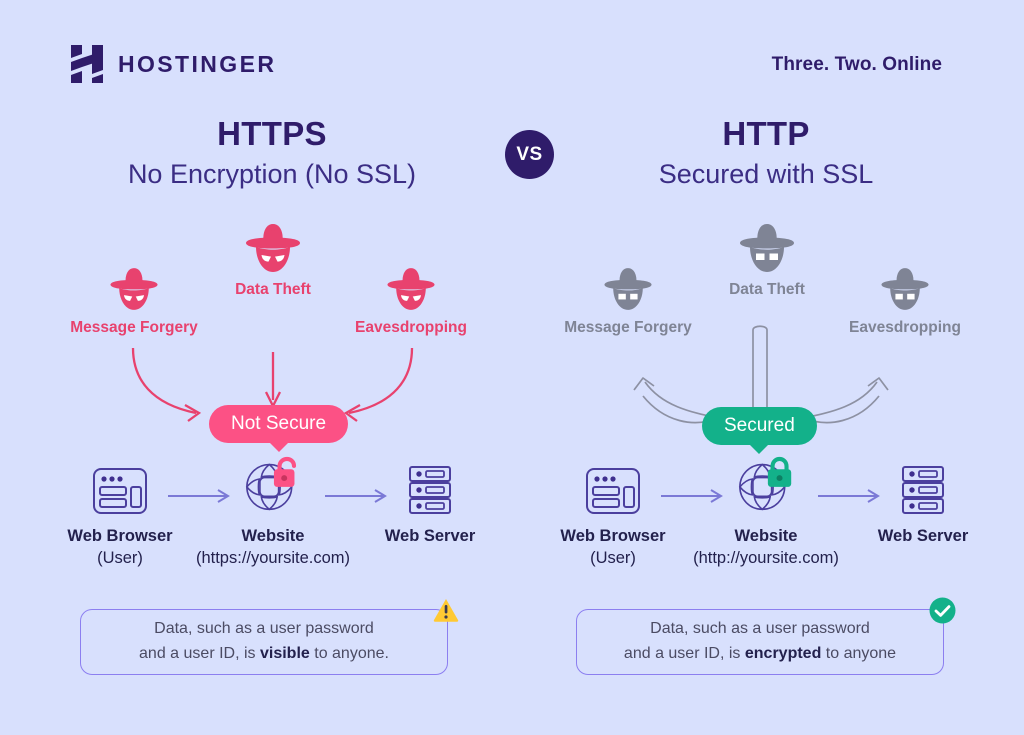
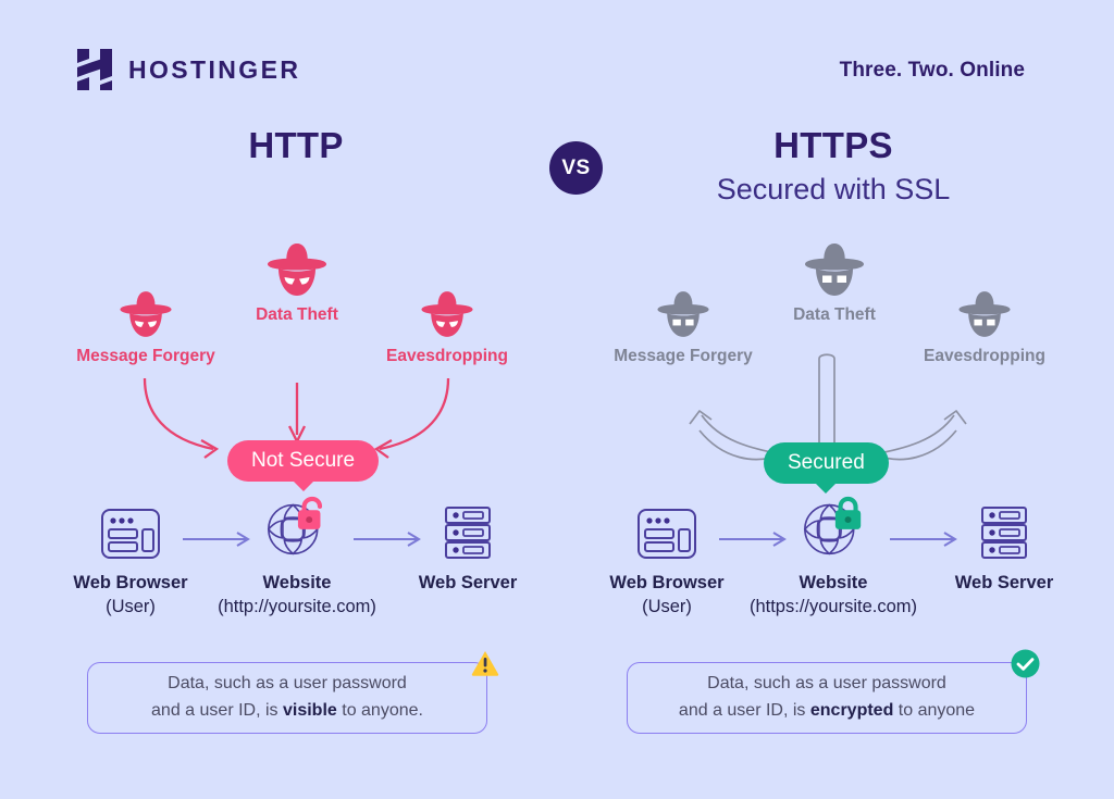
  HOSTINGER
  Three. Two. Online
- HTTPS
+ HTTP
- No Encryption (No SSL)
  VS
- HTTP
+ HTTPS
  Secured with SSL
  Data Theft
  Message Forgery
  Eavesdropping
  Data Theft
  Message Forgery
  Eavesdropping
  Not Secure
  Secured
  Web Browser
  (User)
  Website
- (https://yoursite.com)
+ (http://yoursite.com)
  Web Server
  Web Browser
  (User)
  Website
- (http://yoursite.com)
+ (https://yoursite.com)
  Web Server
  Data, such as a user password
  and a user ID, is visible to anyone.
  Data, such as a user password
  and a user ID, is encrypted to anyone
